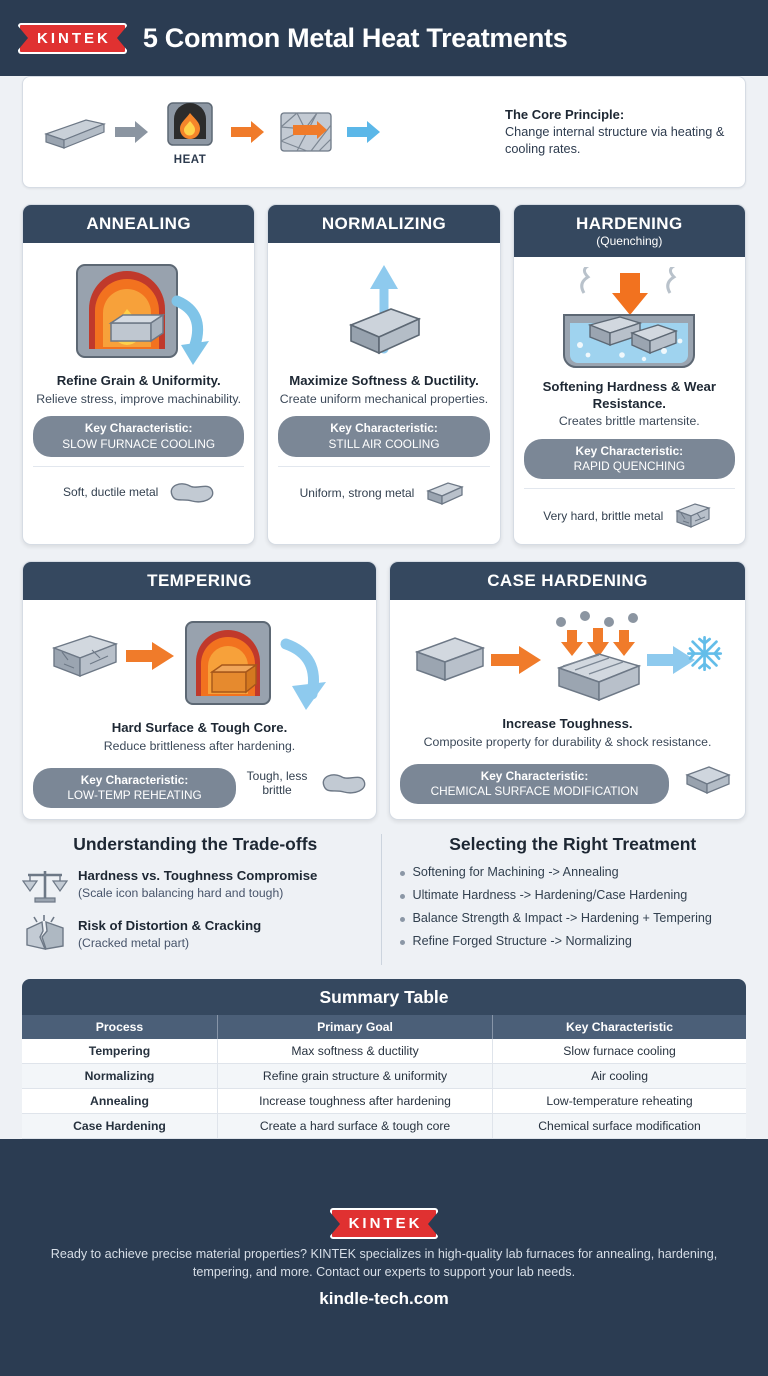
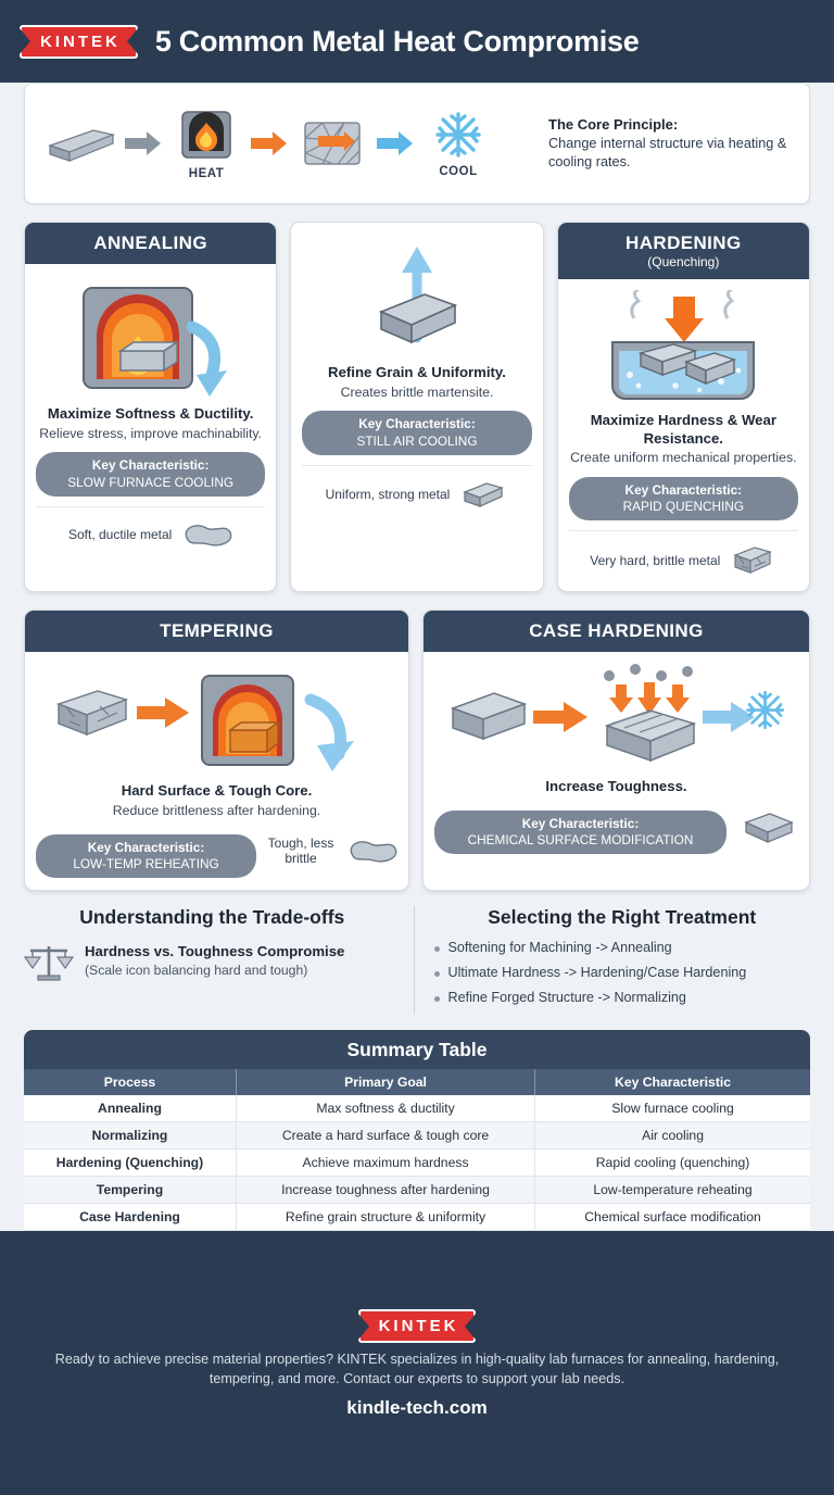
  KINTEK
- 5 Common Metal Heat Treatments
+ 5 Common Metal Heat Compromise
  HEAT
+ COOL
  The Core Principle:
  Change internal structure via heating & cooling rates.
  ANNEALING
- Refine Grain & Uniformity.
+ Maximize Softness & Ductility.
  Relieve stress, improve machinability.
  Key Characteristic:
  SLOW FURNACE COOLING
  Soft, ductile metal
- NORMALIZING
- Maximize Softness & Ductility.
+ Refine Grain & Uniformity.
- Create uniform mechanical properties.
+ Creates brittle martensite.
  Key Characteristic:
  STILL AIR COOLING
  Uniform, strong metal
  HARDENING
  (Quenching)
- Softening Hardness & Wear Resistance.
+ Maximize Hardness & Wear Resistance.
- Creates brittle martensite.
+ Create uniform mechanical properties.
  Key Characteristic:
  RAPID QUENCHING
  Very hard, brittle metal
  TEMPERING
  Hard Surface & Tough Core.
  Reduce brittleness after hardening.
  Key Characteristic:
  LOW-TEMP REHEATING
  Tough, less brittle
  CASE HARDENING
  Increase Toughness.
- Composite property for durability & shock resistance.
  Key Characteristic:
  CHEMICAL SURFACE MODIFICATION
  Understanding the Trade-offs
  Hardness vs. Toughness Compromise
  (Scale icon balancing hard and tough)
- Risk of Distortion & Cracking
- (Cracked metal part)
  Selecting the Right Treatment
  Softening for Machining -> Annealing
  Ultimate Hardness -> Hardening/Case Hardening
- Balance Strength & Impact -> Hardening + Tempering
  Refine Forged Structure -> Normalizing
  Summary Table
  Process	Primary Goal	Key Characteristic
- Tempering	Max softness & ductility	Slow furnace cooling
+ Annealing	Max softness & ductility	Slow furnace cooling
- Normalizing	Refine grain structure & uniformity	Air cooling
+ Normalizing	Create a hard surface & tough core	Air cooling
+ Hardening (Quenching)	Achieve maximum hardness	Rapid cooling (quenching)
- Annealing	Increase toughness after hardening	Low-temperature reheating
+ Tempering	Increase toughness after hardening	Low-temperature reheating
- Case Hardening	Create a hard surface & tough core	Chemical surface modification
+ Case Hardening	Refine grain structure & uniformity	Chemical surface modification
  KINTEK
  Ready to achieve precise material properties? KINTEK specializes in high-quality lab furnaces for annealing, hardening, tempering, and more. Contact our experts to support your lab needs.
  kindle-tech.com
